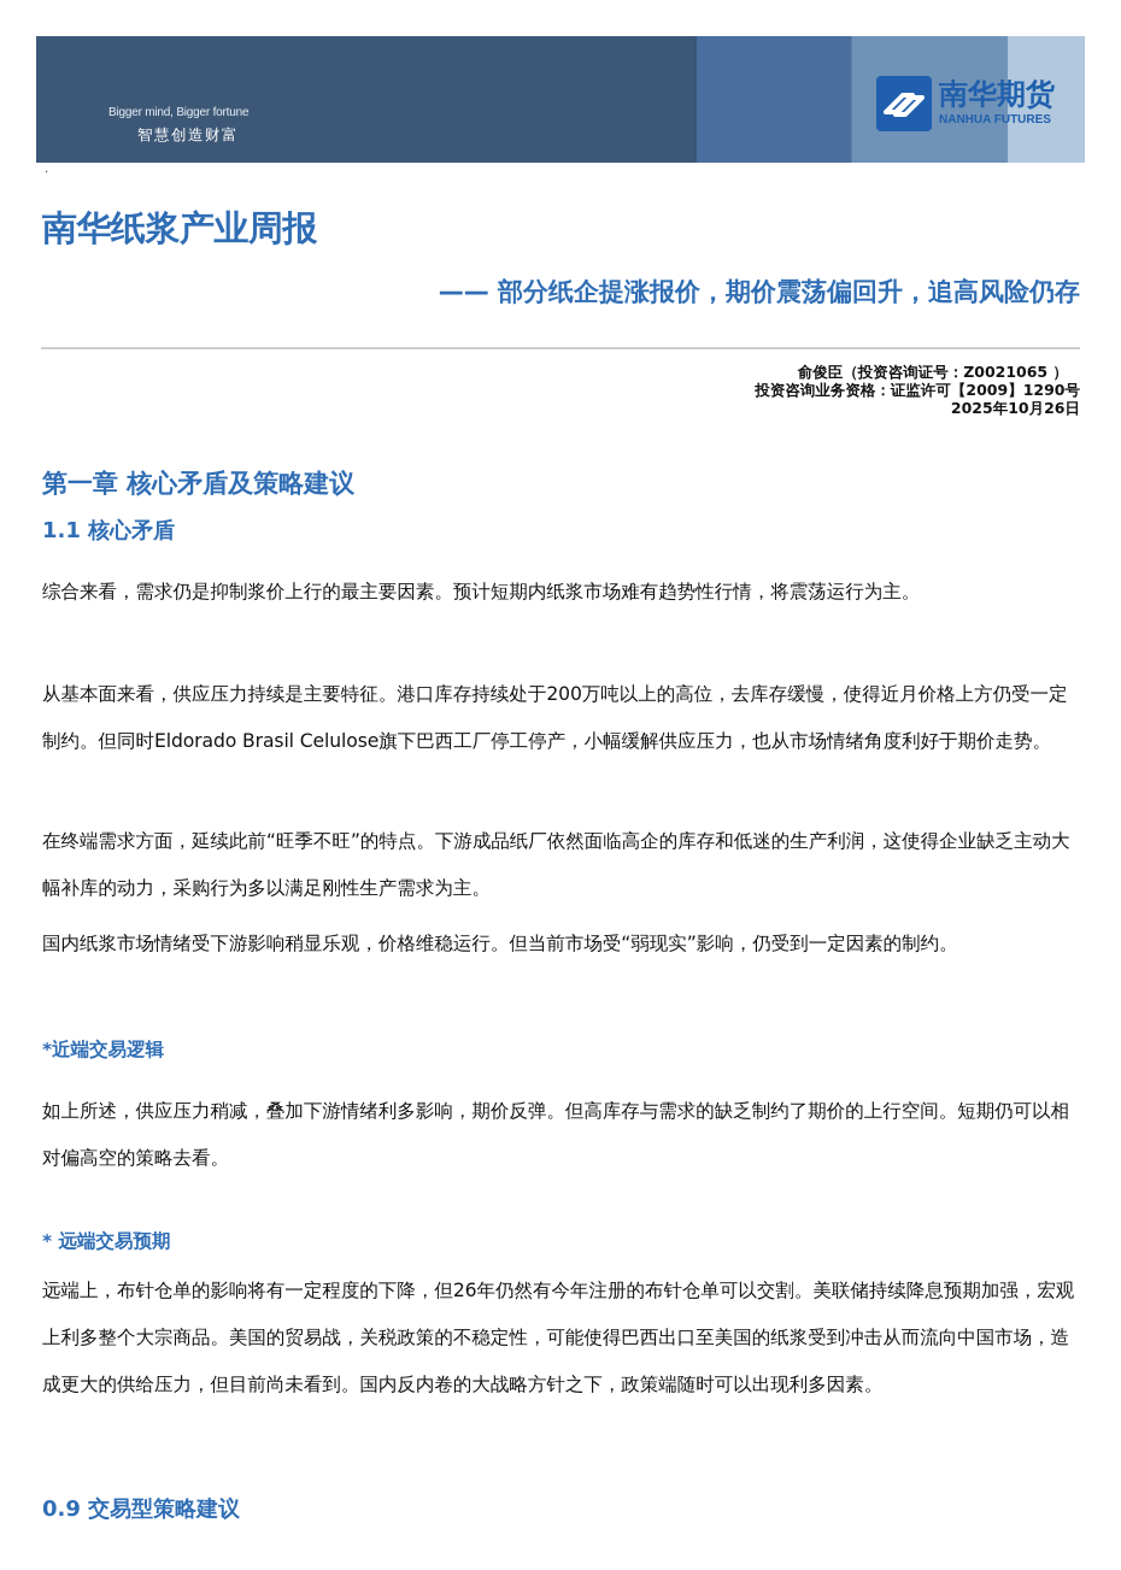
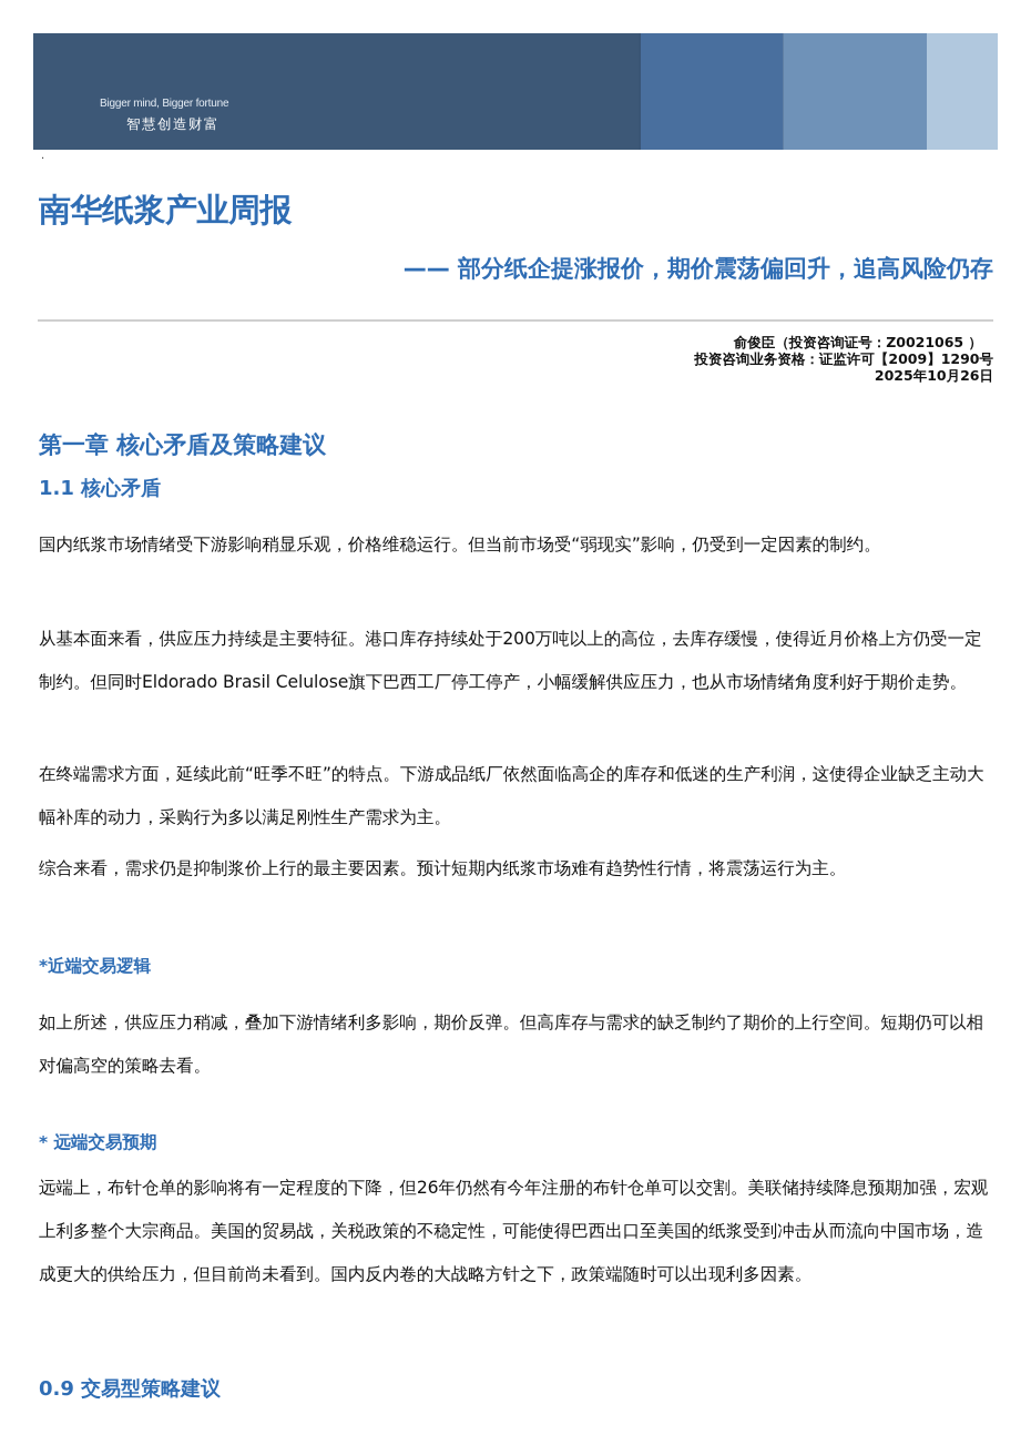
  Bigger mind, Bigger fortune
  智慧创造财富
- 南华期货
- NANHUA FUTURES
  ·
  南华纸浆产业周报
  —— 部分纸企提涨报价，期价震荡偏回升，追高风险仍存
  俞俊臣（投资咨询证号：Z0021065 ）
  投资咨询业务资格：证监许可【2009】1290号
  2025年10月26日
  第一章 核心矛盾及策略建议
  1.1 核心矛盾
- 综合来看，需求仍是抑制浆价上行的最主要因素。预计短期内纸浆市场难有趋势性行情，将震荡运行为主。
+ 国内纸浆市场情绪受下游影响稍显乐观，价格维稳运行。但当前市场受“弱现实”影响，仍受到一定因素的制约。
  从基本面来看，供应压力持续是主要特征。港口库存持续处于200万吨以上的高位，去库存缓慢，使得近月价格上方仍受一定制约。但同时Eldorado Brasil Celulose旗下巴西工厂停工停产，小幅缓解供应压力，也从市场情绪角度利好于期价走势。
  在终端需求方面，延续此前“旺季不旺”的特点。下游成品纸厂依然面临高企的库存和低迷的生产利润，这使得企业缺乏主动大幅补库的动力，采购行为多以满足刚性生产需求为主。
- 国内纸浆市场情绪受下游影响稍显乐观，价格维稳运行。但当前市场受“弱现实”影响，仍受到一定因素的制约。
+ 综合来看，需求仍是抑制浆价上行的最主要因素。预计短期内纸浆市场难有趋势性行情，将震荡运行为主。
  *近端交易逻辑
  如上所述，供应压力稍减，叠加下游情绪利多影响，期价反弹。但高库存与需求的缺乏制约了期价的上行空间。短期仍可以相对偏高空的策略去看。
  * 远端交易预期
  远端上，布针仓单的影响将有一定程度的下降，但26年仍然有今年注册的布针仓单可以交割。美联储持续降息预期加强，宏观上利多整个大宗商品。美国的贸易战，关税政策的不稳定性，可能使得巴西出口至美国的纸浆受到冲击从而流向中国市场，造成更大的供给压力，但目前尚未看到。国内反内卷的大战略方针之下，政策端随时可以出现利多因素。
  0.9 交易型策略建议
